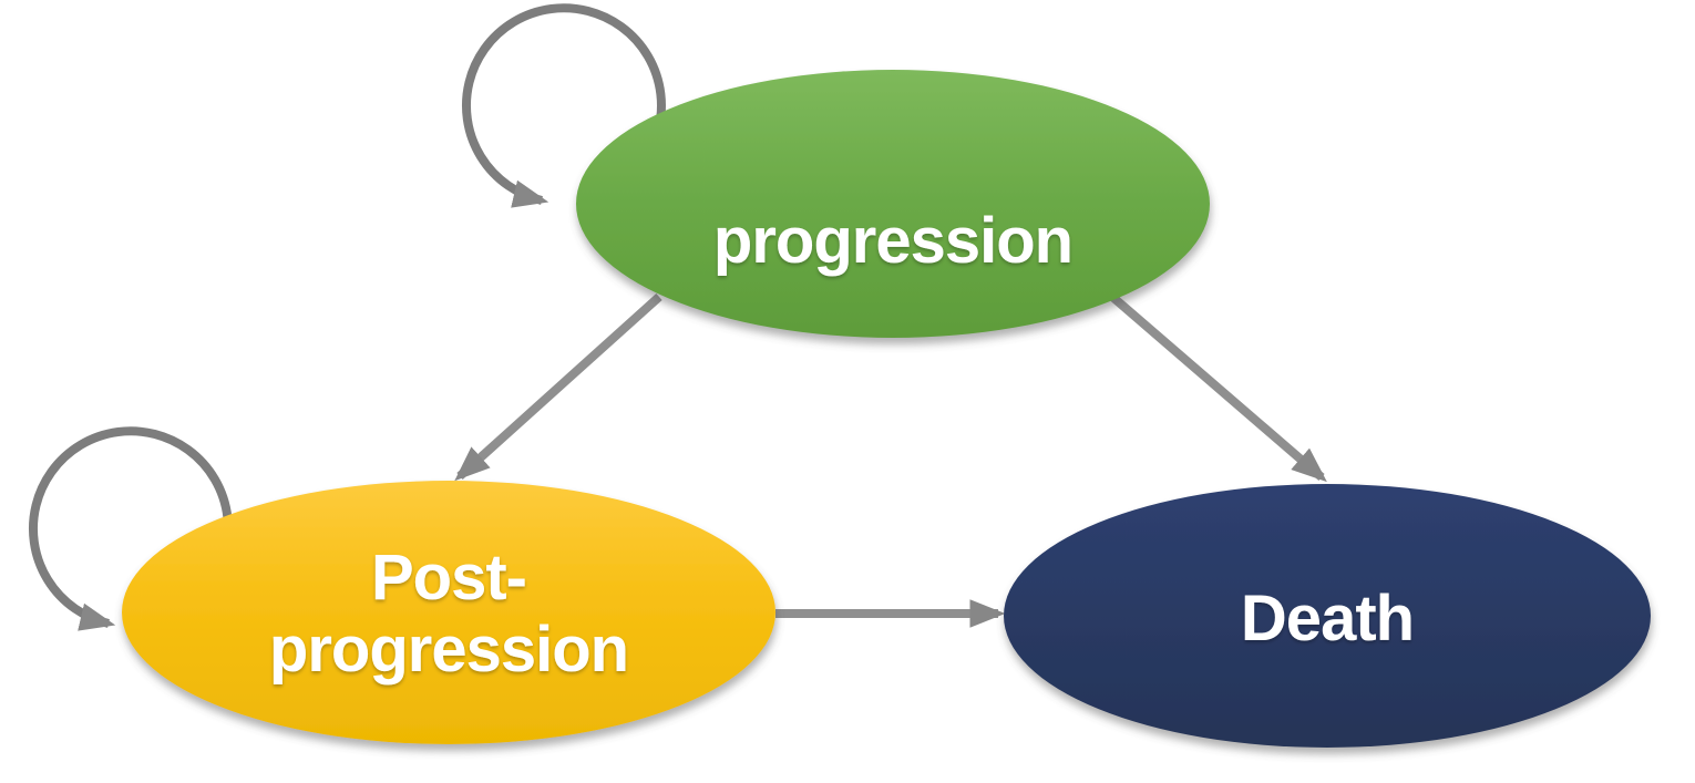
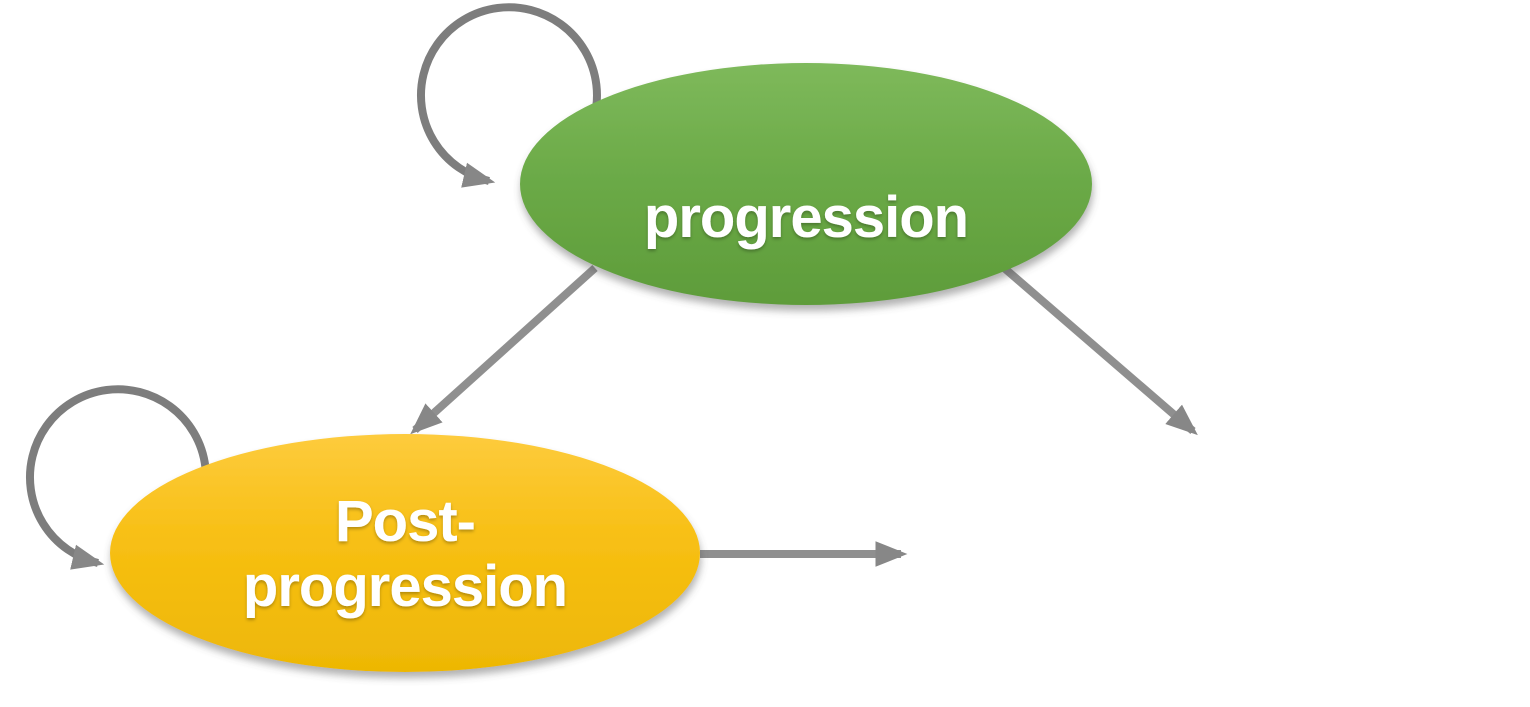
  progression
  Post-
  progression
- Death
